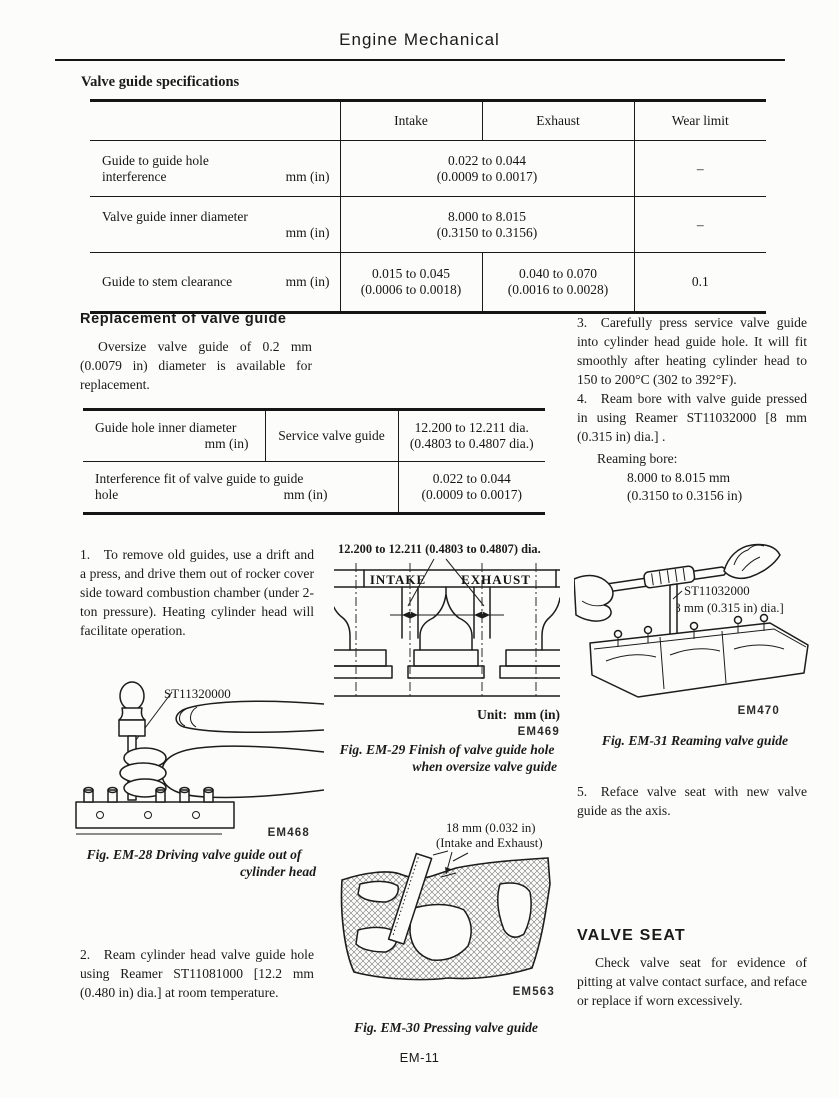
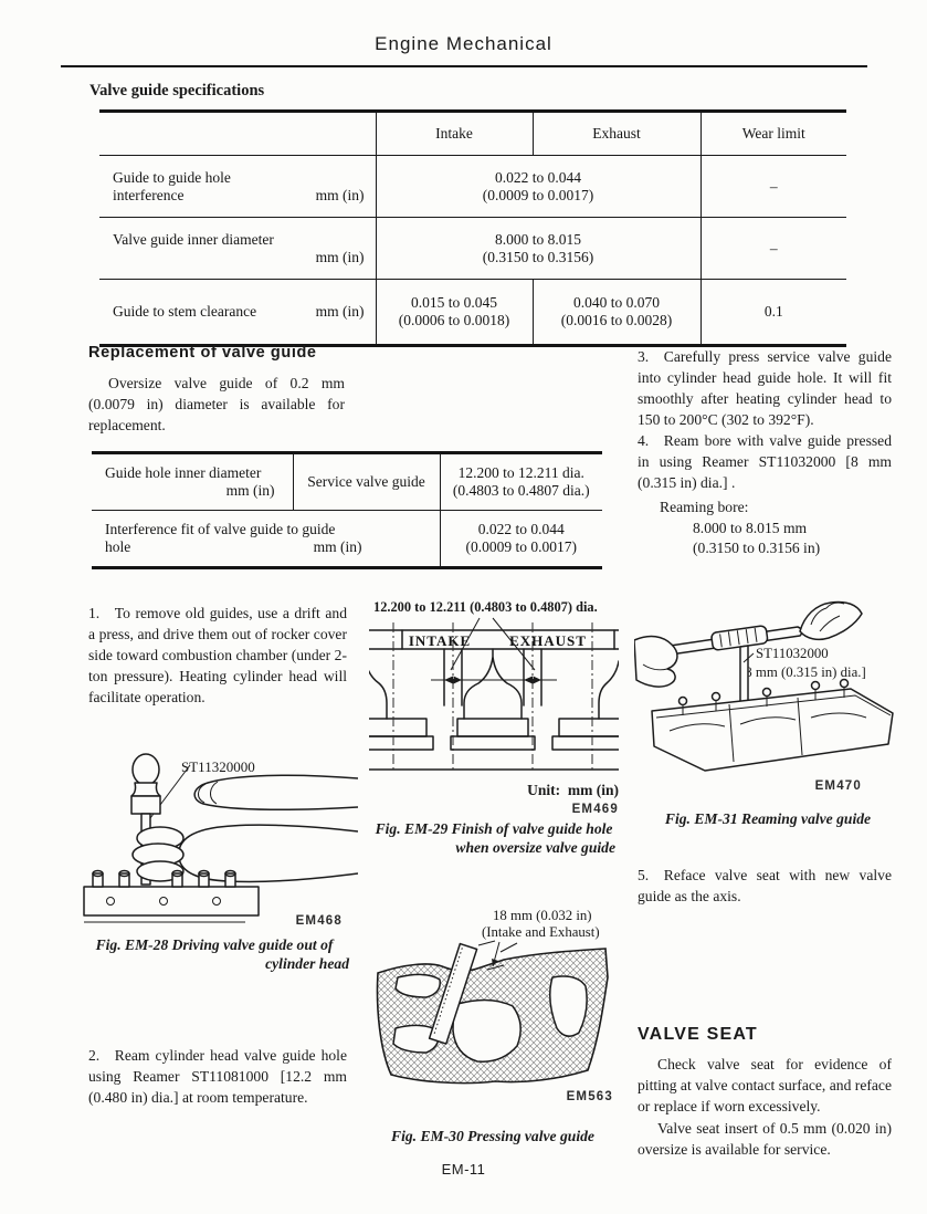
  Engine Mechanical
  Valve guide specifications
  	Intake	Exhaust	Wear limit
  Guide to guide hole interference mm (in)	0.022 to 0.044 (0.0009 to 0.0017)	–
  Valve guide inner diameter mm (in)	8.000 to 8.015 (0.3150 to 0.3156)	–
  Guide to stem clearance mm (in)	0.015 to 0.045 (0.0006 to 0.0018)	0.040 to 0.070 (0.0016 to 0.0028)	0.1
  Replacement of valve guide
  Oversize valve guide of 0.2 mm (0.0079 in) diameter is available for replacement.
  Guide hole inner diameter mm (in)	Service valve guide	12.200 to 12.211 dia. (0.4803 to 0.4807 dia.)
  Interference fit of valve guide to guide hole mm (in)	0.022 to 0.044 (0.0009 to 0.0017)
  1. To remove old guides, use a drift and a press, and drive them out of rocker cover side toward combustion chamber (under 2-ton pressure). Heating cylinder head will facilitate operation.
  2. Ream cylinder head valve guide hole using Reamer ST11081000 [12.2 mm (0.480 in) dia.] at room temperature.
  ST11320000
  EM468
  Fig. EM-28 Driving valve guide out of
  cylinder head
  12.200 to 12.211 (0.4803 to 0.4807) dia.
  INTAKE
  EXHAUST
  Unit: mm (in)
  EM469
  Fig. EM-29 Finish of valve guide hole
  when oversize valve guide
  18 mm (0.032 in)
  (Intake and Exhaust)
  EM563
  Fig. EM-30 Pressing valve guide
  3. Carefully press service valve guide into cylinder head guide hole. It will fit smoothly after heating cylinder head to 150 to 200°C (302 to 392°F).
  4. Ream bore with valve guide pressed in using Reamer ST11032000 [8 mm (0.315 in) dia.] .
  Reaming bore:
  8.000 to 8.015 mm
  (0.3150 to 0.3156 in)
  ST11032000
  mm (0.315 in) dia.]
  EM470
  Fig. EM-31 Reaming valve guide
  5. Reface valve seat with new valve guide as the axis.
  VALVE SEAT
  Check valve seat for evidence of pitting at valve contact surface, and reface or replace if worn excessively.
+ Valve seat insert of 0.5 mm (0.020 in) oversize is available for service.
  EM-11
